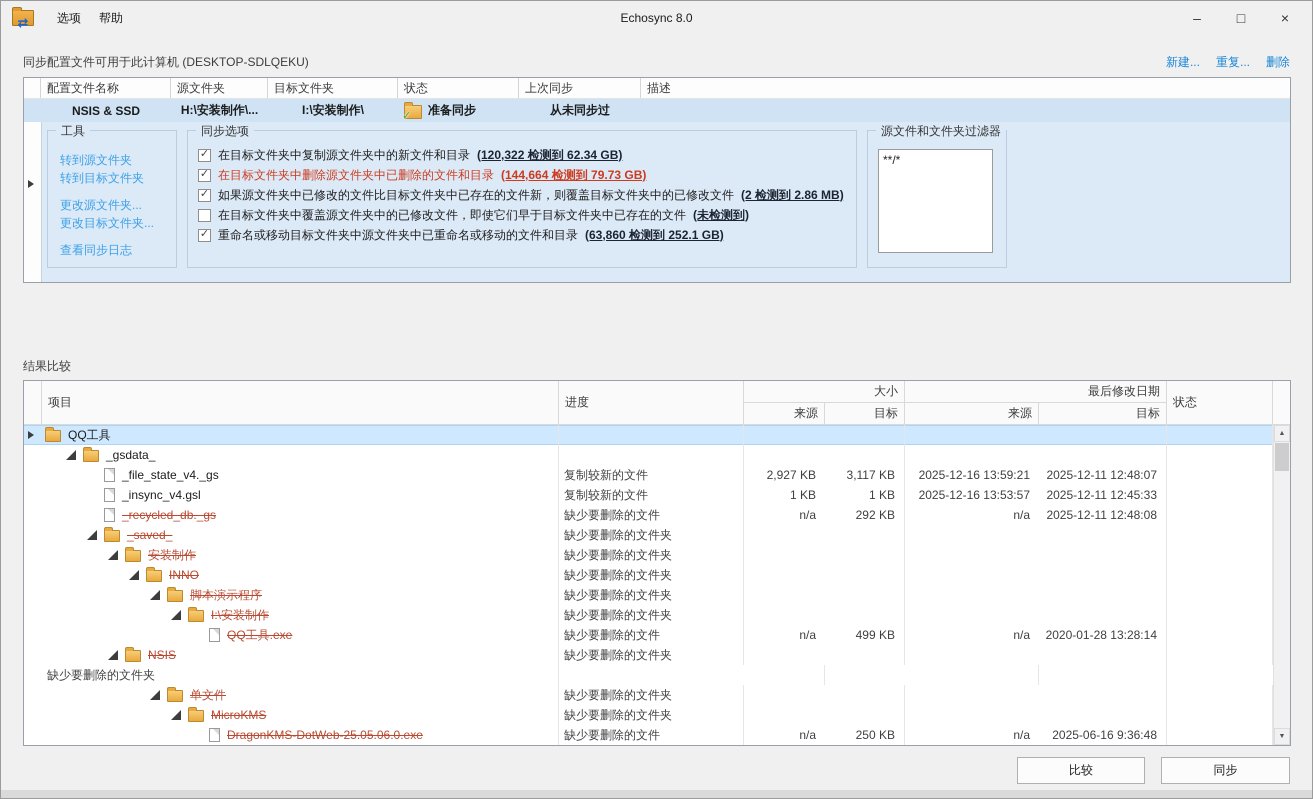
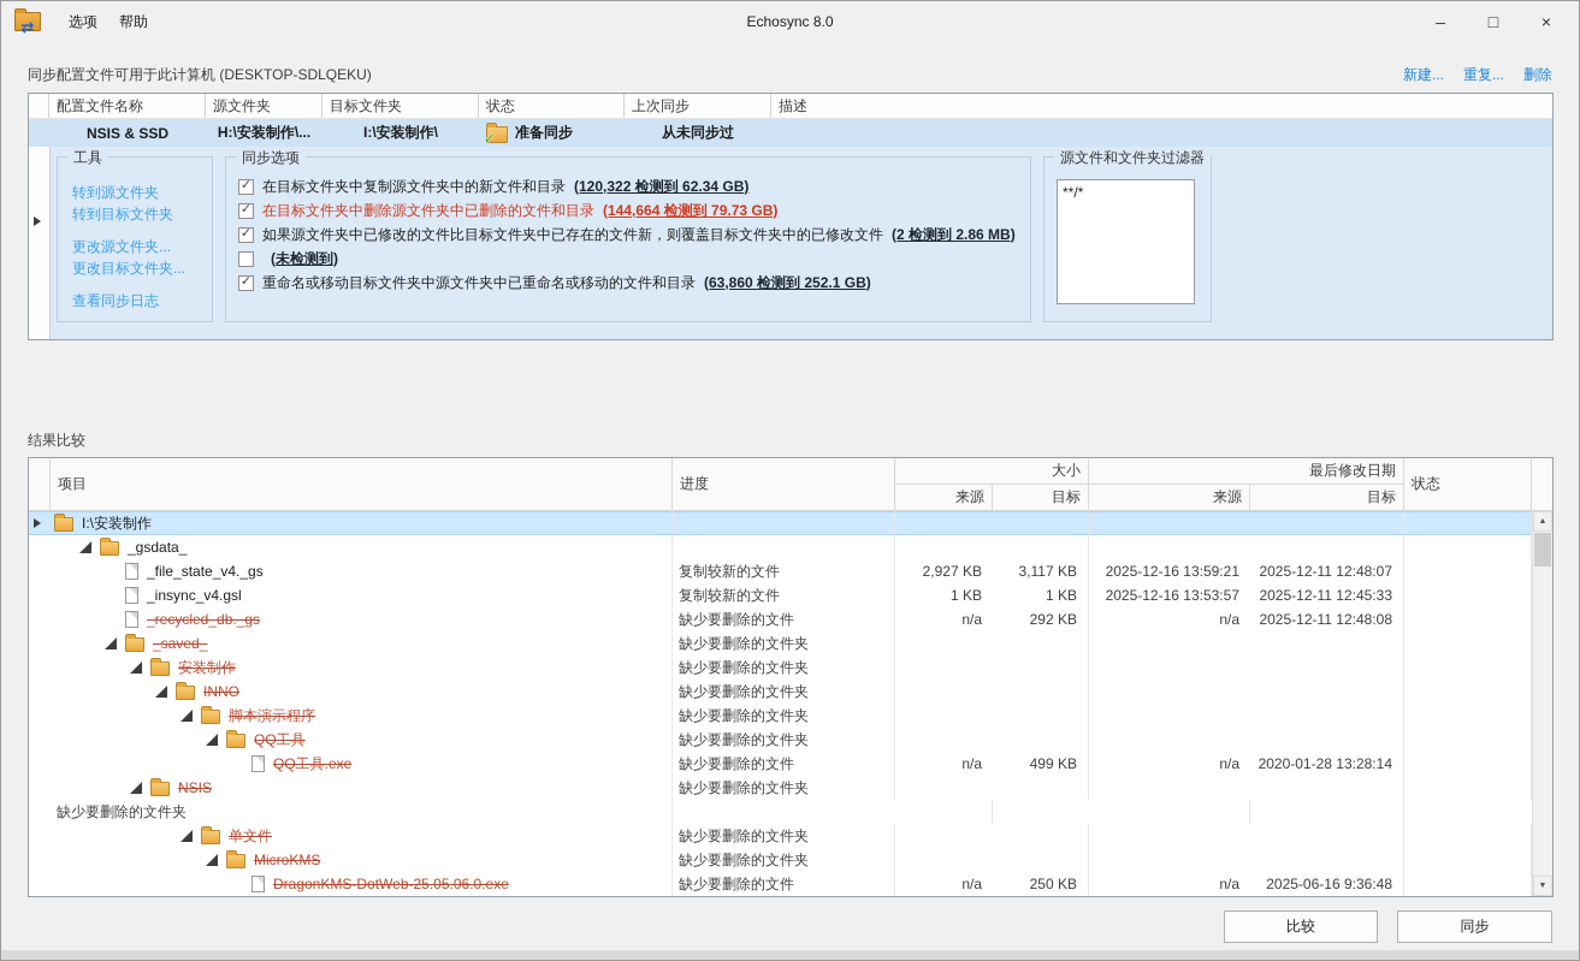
  ⇄
  选项
  帮助
  Echosync 8.0
  –
  □
  ×
  同步配置文件可用于此计算机 (DESKTOP-SDLQEKU)
  新建...
  重复...
  删除
  配置文件名称
  源文件夹
  目标文件夹
  状态
  上次同步
  描述
  NSIS & SSD
  H:\安装制作\...
  I:\安装制作\
  ✓
  准备同步
  从未同步过
  工具
  转到源文件夹
  转到目标文件夹
  更改源文件夹...
  更改目标文件夹...
  查看同步日志
  同步选项
  在目标文件夹中复制源文件夹中的新文件和目录
  (120,322 检测到 62.34 GB)
  在目标文件夹中删除源文件夹中已删除的文件和目录
  (144,664 检测到 79.73 GB)
  如果源文件夹中已修改的文件比目标文件夹中已存在的文件新，则覆盖目标文件夹中的已修改文件
  (2 检测到 2.86 MB)
- 在目标文件夹中覆盖源文件夹中的已修改文件，即使它们早于目标文件夹中已存在的文件
  (未检测到)
  重命名或移动目标文件夹中源文件夹中已重命名或移动的文件和目录
  (63,860 检测到 252.1 GB)
  源文件和文件夹过滤器
  **/*
  结果比较
  项目
  进度
  大小
  最后修改日期
  状态
  来源
  目标
  来源
  目标
- QQ工具
+ I:\安装制作
  _gsdata_
  _file_state_v4._gs
  复制较新的文件
  2,927 KB
  3,117 KB
  2025-12-16 13:59:21
  2025-12-11 12:48:07
  _insync_v4.gsl
  复制较新的文件
  1 KB
  1 KB
  2025-12-16 13:53:57
  2025-12-11 12:45:33
  _recycled_db._gs
  缺少要删除的文件
  n/a
  292 KB
  n/a
  2025-12-11 12:48:08
  _saved_
  缺少要删除的文件夹
  安装制作
  缺少要删除的文件夹
  INNO
  缺少要删除的文件夹
  脚本演示程序
  缺少要删除的文件夹
- I:\安装制作
+ QQ工具
  缺少要删除的文件夹
  QQ工具.exe
  缺少要删除的文件
  n/a
  499 KB
  n/a
  2020-01-28 13:28:14
  NSIS
  缺少要删除的文件夹
  缺少要删除的文件夹
  单文件
  缺少要删除的文件夹
  MicroKMS
  缺少要删除的文件夹
  DragonKMS-DotWeb-25.05.06.0.exe
  缺少要删除的文件
  n/a
  250 KB
  n/a
  2025-06-16 9:36:48
  比较
  同步
